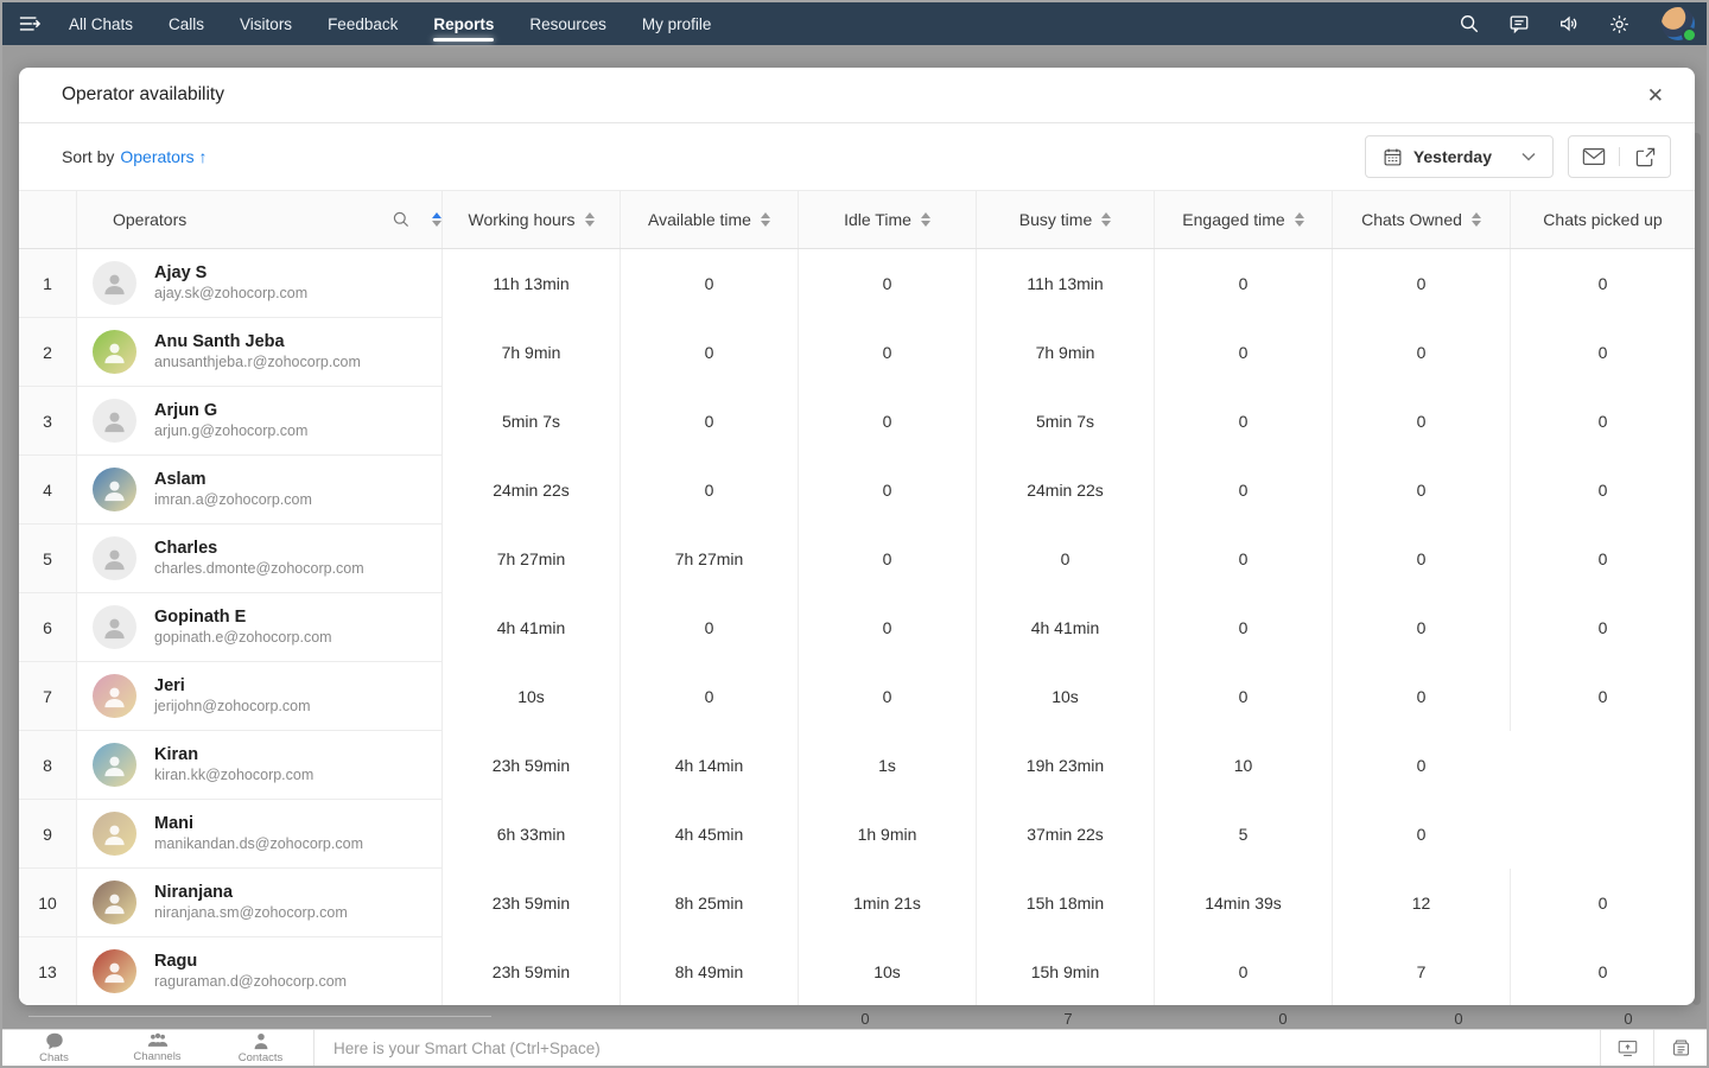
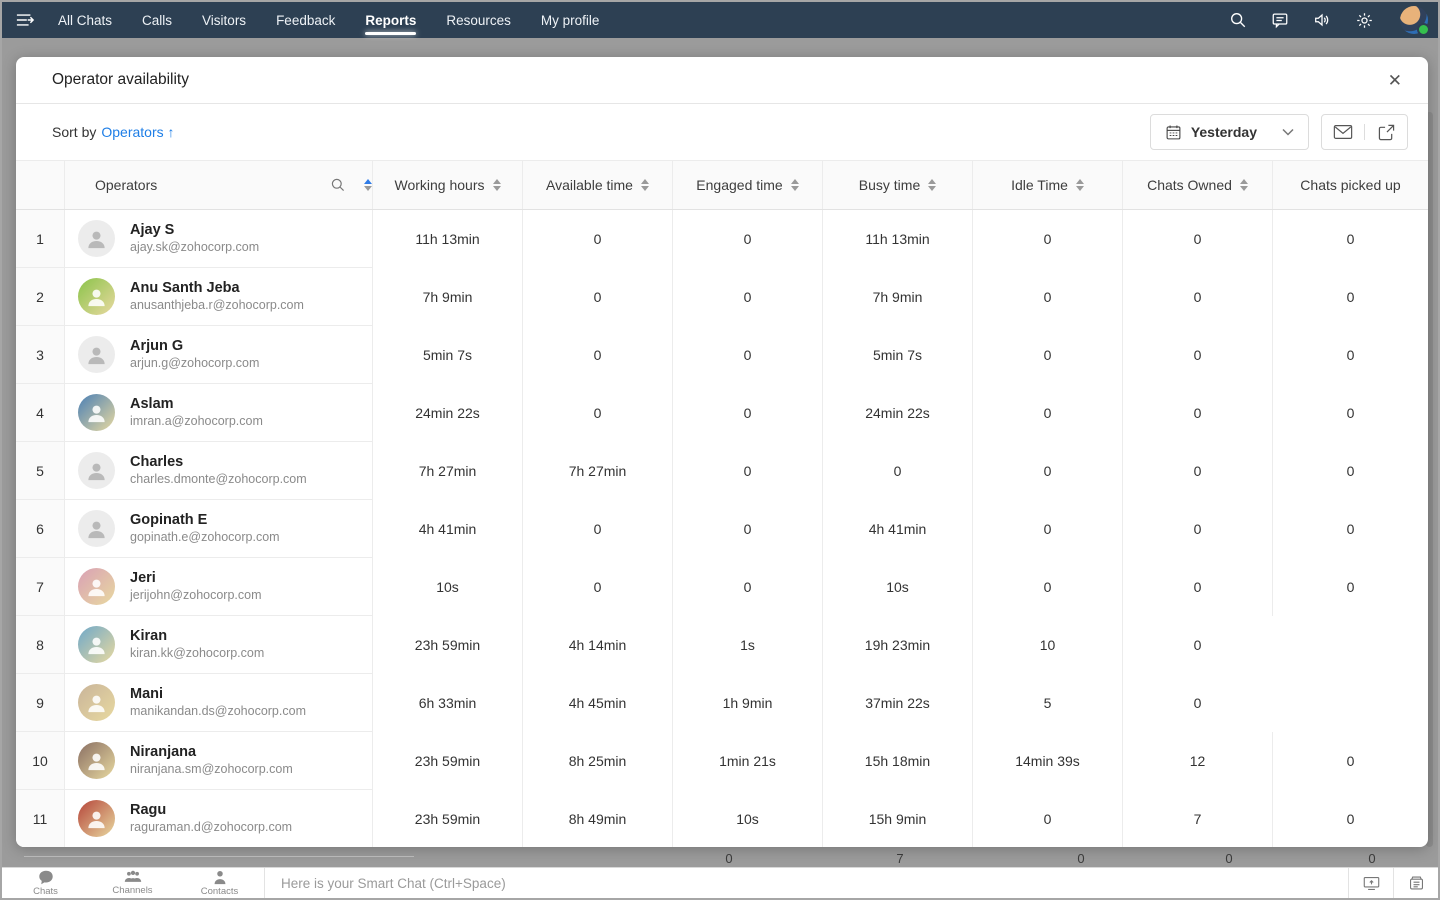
  All Chats
  Calls
  Visitors
  Feedback
  Reports
  Resources
  My profile
  0
  7
  0
  0
  0
  Operator availability
  ✕
  Sort by
  Operators ↑
  Yesterday
  Operators
  Working hours
  Available time
- Idle Time
+ Engaged time
  Busy time
- Engaged time
+ Idle Time
  Chats Owned
  Chats picked up
  1
  Ajay S
  ajay.sk@zohocorp.com
  11h 13min
  0
  0
  11h 13min
  0
  0
  0
  2
  Anu Santh Jeba
  anusanthjeba.r@zohocorp.com
  7h 9min
  0
  0
  7h 9min
  0
  0
  0
  3
  Arjun G
  arjun.g@zohocorp.com
  5min 7s
  0
  0
  5min 7s
  0
  0
  0
  4
  Aslam
  imran.a@zohocorp.com
  24min 22s
  0
  0
  24min 22s
  0
  0
  0
  5
  Charles
  charles.dmonte@zohocorp.com
  7h 27min
  7h 27min
  0
  0
  0
  0
  0
  6
  Gopinath E
  gopinath.e@zohocorp.com
  4h 41min
  0
  0
  4h 41min
  0
  0
  0
  7
  Jeri
  jerijohn@zohocorp.com
  10s
  0
  0
  10s
  0
  0
  0
  8
  Kiran
  kiran.kk@zohocorp.com
  23h 59min
  4h 14min
  1s
  19h 23min
  10
  0
  9
  Mani
  manikandan.ds@zohocorp.com
  6h 33min
  4h 45min
  1h 9min
  37min 22s
  5
  0
  10
  Niranjana
  niranjana.sm@zohocorp.com
  23h 59min
  8h 25min
  1min 21s
  15h 18min
  14min 39s
  12
  0
- 13
+ 11
  Ragu
  raguraman.d@zohocorp.com
  23h 59min
  8h 49min
  10s
  15h 9min
  0
  7
  0
  Chats
  Channels
  Contacts
  Here is your Smart Chat (Ctrl+Space)
